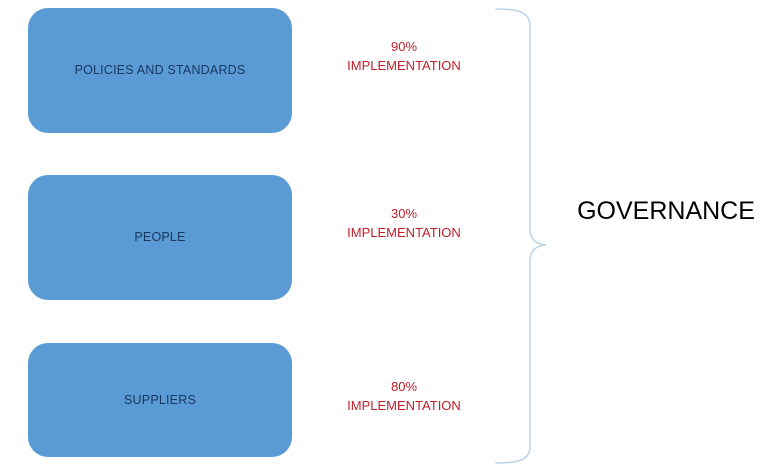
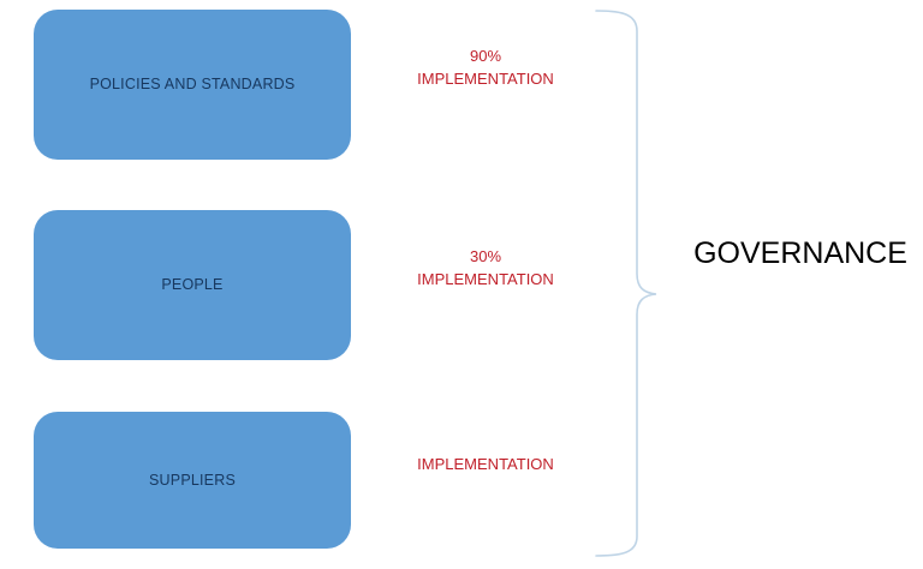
  POLICIES AND STANDARDS
  PEOPLE
  SUPPLIERS
  90%
  IMPLEMENTATION
  30%
  IMPLEMENTATION
- 80%
  IMPLEMENTATION
  GOVERNANCE
